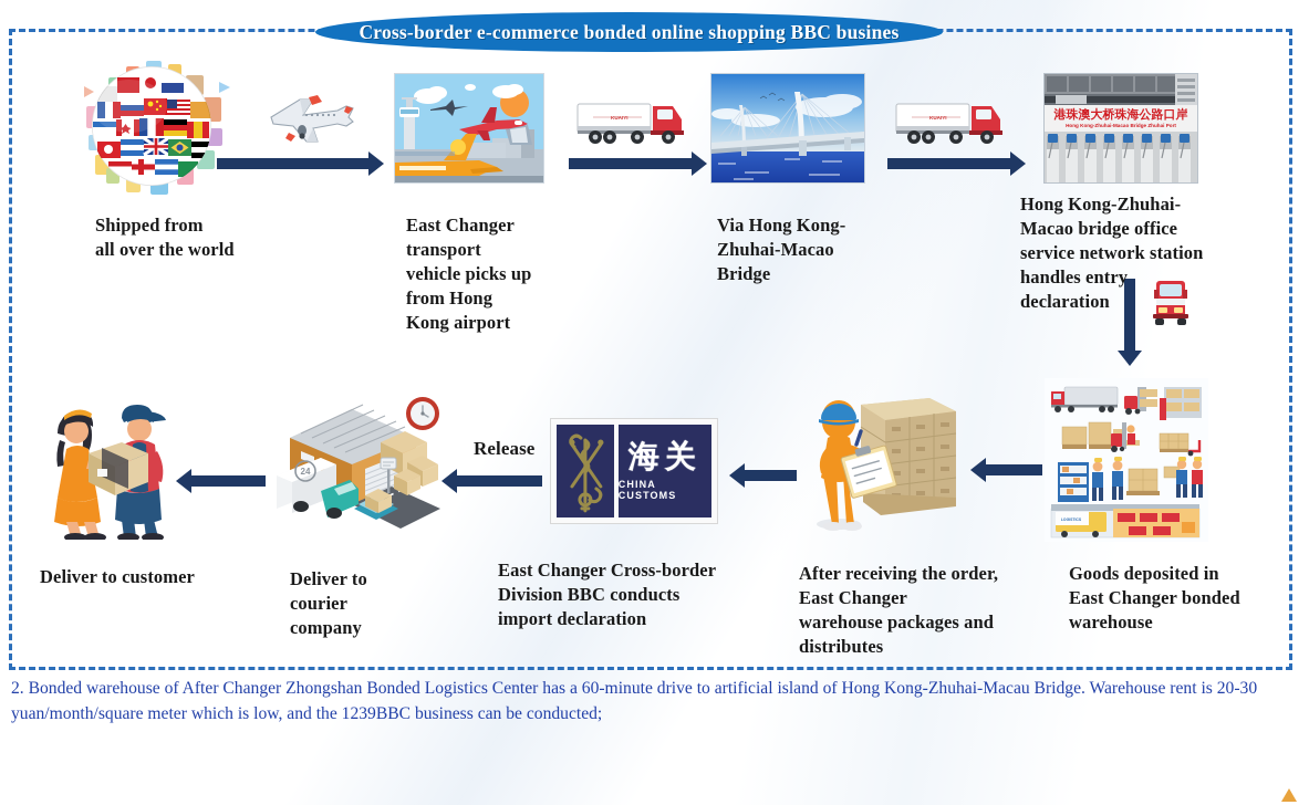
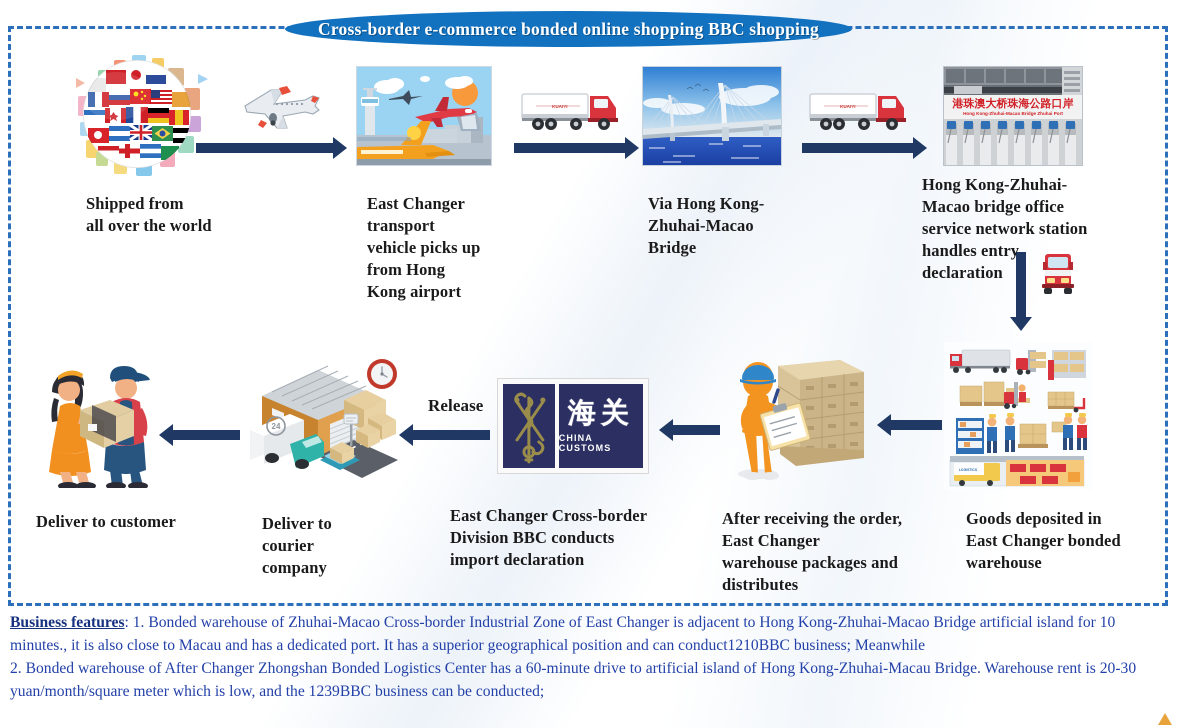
- Cross-border e-commerce bonded online shopping BBC busines
+ Cross-border e-commerce bonded online shopping BBC shopping
  Shipped from
  all over the world
  East Changer
  transport
  vehicle picks up
  from Hong
  Kong airport
  Via Hong Kong-
  Zhuhai-Macao
  Bridge
  港珠澳大桥珠海公路口岸
  Hong Kong-Zhuhai-
  Macao bridge office
  service network station
  handles entry
  declaration
  Goods deposited in
  East Changer bonded
  warehouse
  After receiving the order,
  East Changer
  warehouse packages and
  distributes
  海关
  CHINA CUSTOMS
  East Changer Cross-border
  Division BBC conducts
  import declaration
  Release
  24
  Deliver to
  courier
  company
  Deliver to customer
+ Business features: 1. Bonded warehouse of Zhuhai-Macao Cross-border Industrial Zone of East Changer is adjacent to Hong Kong-Zhuhai-Macao Bridge artificial island for 10 minutes., it is also close to Macau and has a dedicated port. It has a superior geographical position and can conduct1210BBC business; Meanwhile
  2. Bonded warehouse of After Changer Zhongshan Bonded Logistics Center has a 60-minute drive to artificial island of Hong Kong-Zhuhai-Macau Bridge. Warehouse rent is 20-30 yuan/month/square meter which is low, and the 1239BBC business can be conducted;
